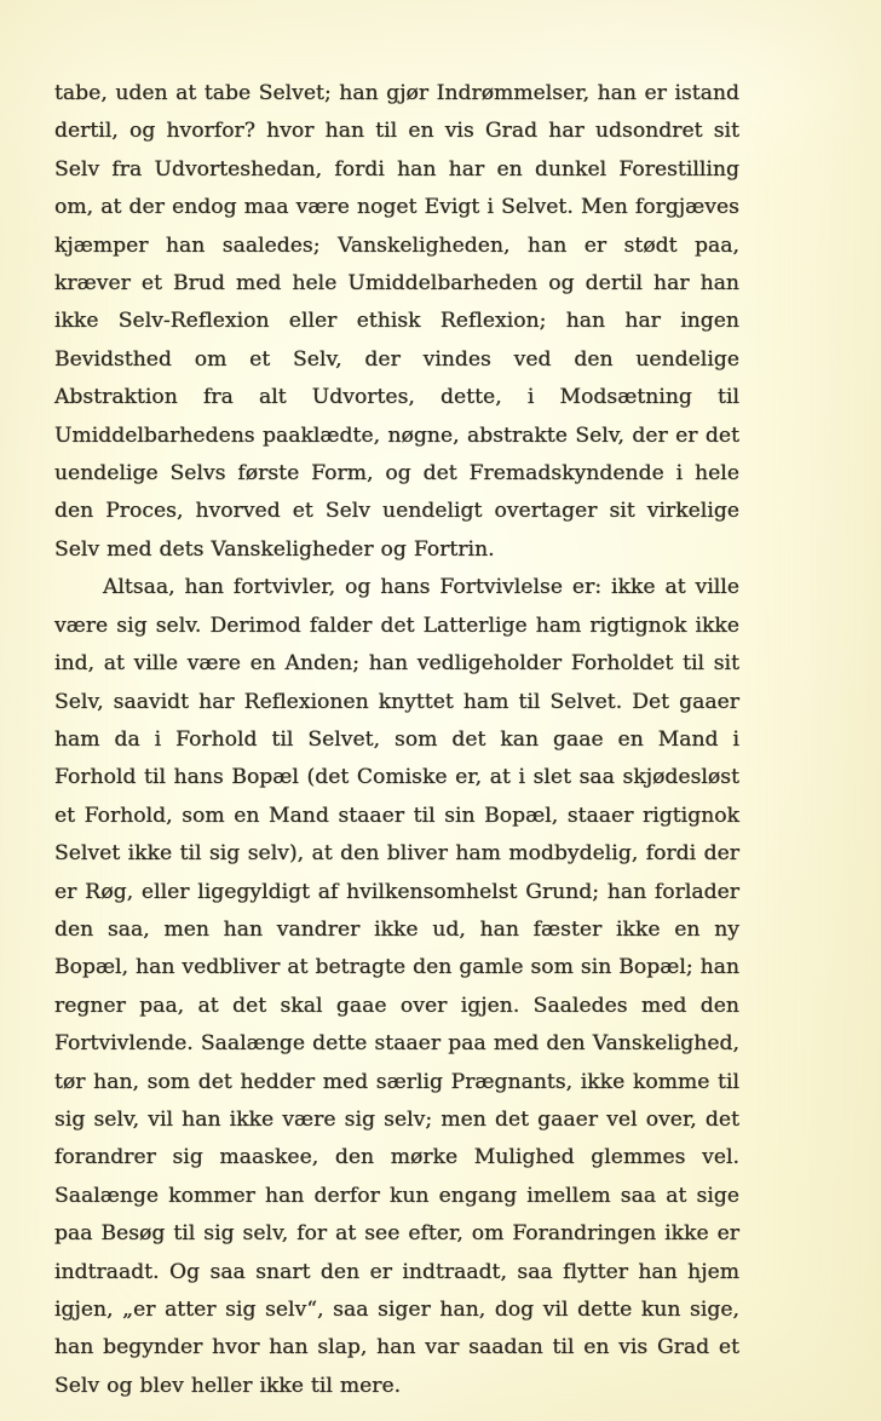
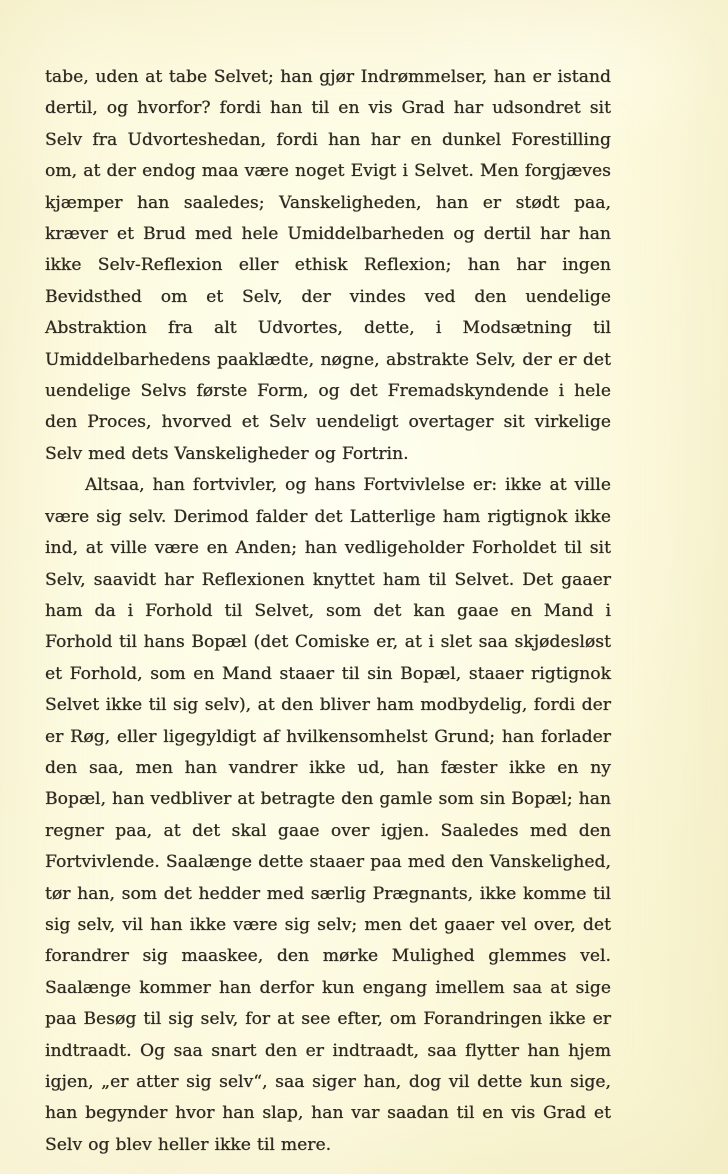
- tabe, uden at tabe Selvet; han gjør Indrømmelser, han er istand dertil, og hvorfor? hvor han til en vis Grad har udsondret sit Selv fra Udvorteshedan, fordi han har en dunkel Forestilling om, at der endog maa være noget Evigt i Selvet. Men forgjæves kjæmper han saaledes; Vanskeligheden, han er stødt paa, kræver et Brud med hele Umiddelbarheden og dertil har han ikke Selv-Reflexion eller ethisk Reflexion; han har ingen Bevidsthed om et Selv, der vindes ved den uendelige Abstraktion fra alt Udvortes, dette, i Modsætning til Umiddelbarhedens paaklædte, nøgne, abstrakte Selv, der er det uendelige Selvs første Form, og det Fremadskyndende i hele den Proces, hvorved et Selv uendeligt overtager sit virkelige Selv med dets Vanskeligheder og Fortrin.
+ tabe, uden at tabe Selvet; han gjør Indrømmelser, han er istand dertil, og hvorfor? fordi han til en vis Grad har udsondret sit Selv fra Udvorteshedan, fordi han har en dunkel Forestilling om, at der endog maa være noget Evigt i Selvet. Men forgjæves kjæmper han saaledes; Vanskeligheden, han er stødt paa, kræver et Brud med hele Umiddelbarheden og dertil har han ikke Selv-Reflexion eller ethisk Reflexion; han har ingen Bevidsthed om et Selv, der vindes ved den uendelige Abstraktion fra alt Udvortes, dette, i Modsætning til Umiddelbarhedens paaklædte, nøgne, abstrakte Selv, der er det uendelige Selvs første Form, og det Fremadskyndende i hele den Proces, hvorved et Selv uendeligt overtager sit virkelige Selv med dets Vanskeligheder og Fortrin.
  Altsaa, han fortvivler, og hans Fortvivlelse er: ikke at ville være sig selv. Derimod falder det Latterlige ham rigtignok ikke ind, at ville være en Anden; han vedligeholder Forholdet til sit Selv, saavidt har Reflexionen knyttet ham til Selvet. Det gaaer ham da i Forhold til Selvet, som det kan gaae en Mand i Forhold til hans Bopæl (det Comiske er, at i slet saa skjødesløst et Forhold, som en Mand staaer til sin Bopæl, staaer rigtignok Selvet ikke til sig selv), at den bliver ham modbydelig, fordi der er Røg, eller ligegyldigt af hvilkensomhelst Grund; han forlader den saa, men han vandrer ikke ud, han fæster ikke en ny Bopæl, han vedbliver at betragte den gamle som sin Bopæl; han regner paa, at det skal gaae over igjen. Saaledes med den Fortvivlende. Saalænge dette staaer paa med den Vanskelighed, tør han, som det hedder med særlig Prægnants, ikke komme til sig selv, vil han ikke være sig selv; men det gaaer vel over, det forandrer sig maaskee, den mørke Mulighed glemmes vel. Saalænge kommer han derfor kun engang imellem saa at sige paa Besøg til sig selv, for at see efter, om Forandringen ikke er indtraadt. Og saa snart den er indtraadt, saa flytter han hjem igjen, „er atter sig selv“, saa siger han, dog vil dette kun sige, han begynder hvor han slap, han var saadan til en vis Grad et Selv og blev heller ikke til mere.
